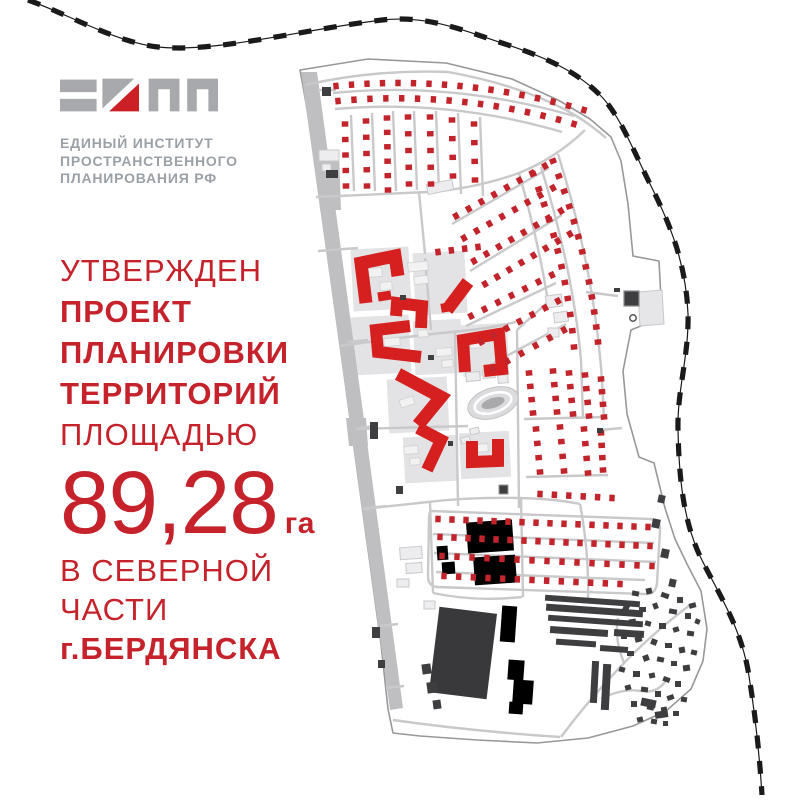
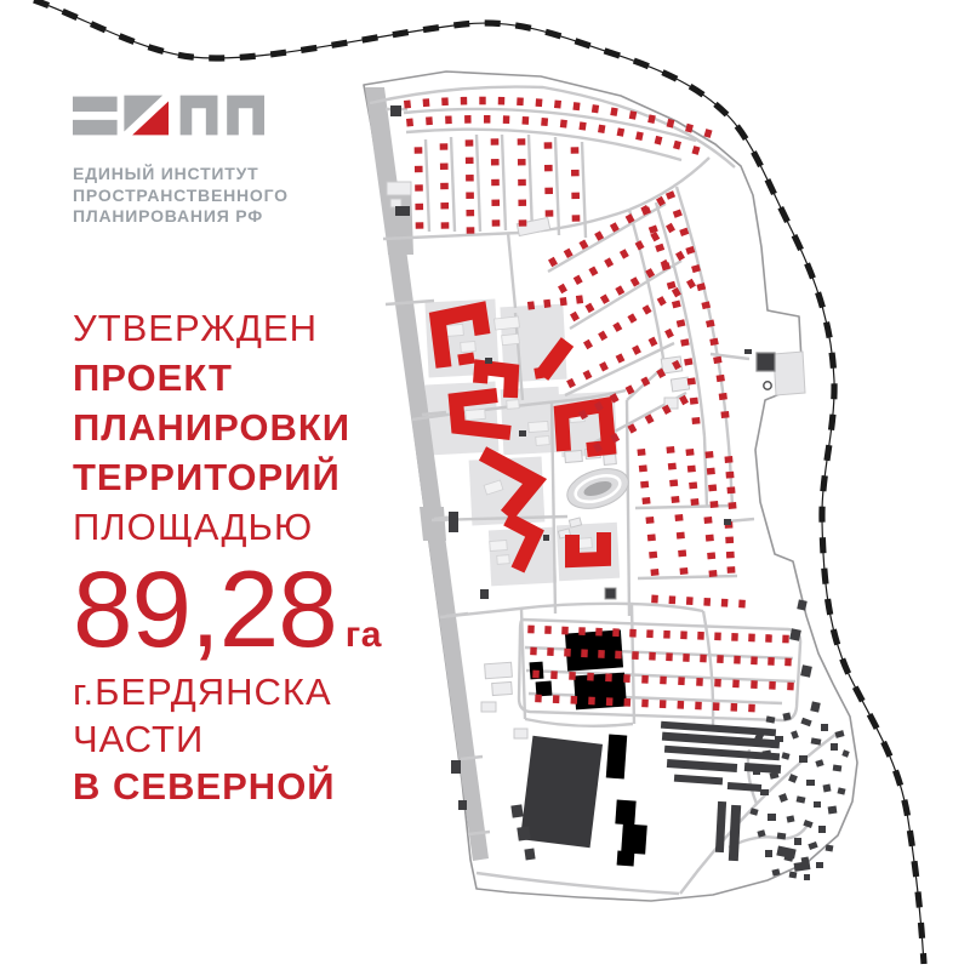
  ЕДИНЫЙ ИНСТИТУТ
  ПРОСТРАНСТВЕННОГО
  ПЛАНИРОВАНИЯ РФ
  УТВЕРЖДЕН
  ПРОЕКТ
  ПЛАНИРОВКИ
  ТЕРРИТОРИЙ
  ПЛОЩАДЬЮ
  89,28
  га
- В СЕВЕРНОЙ
+ г.БЕРДЯНСКА
  ЧАСТИ
- г.БЕРДЯНСКА
+ В СЕВЕРНОЙ
